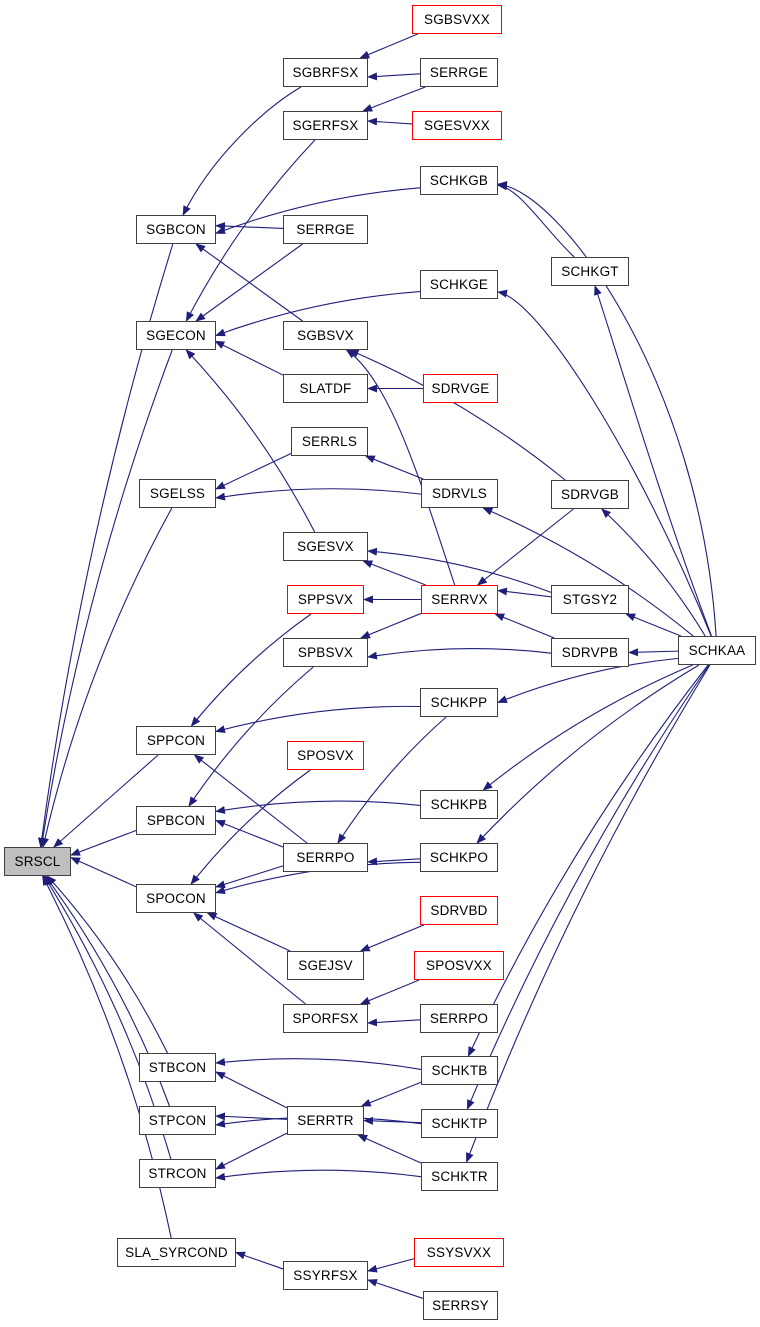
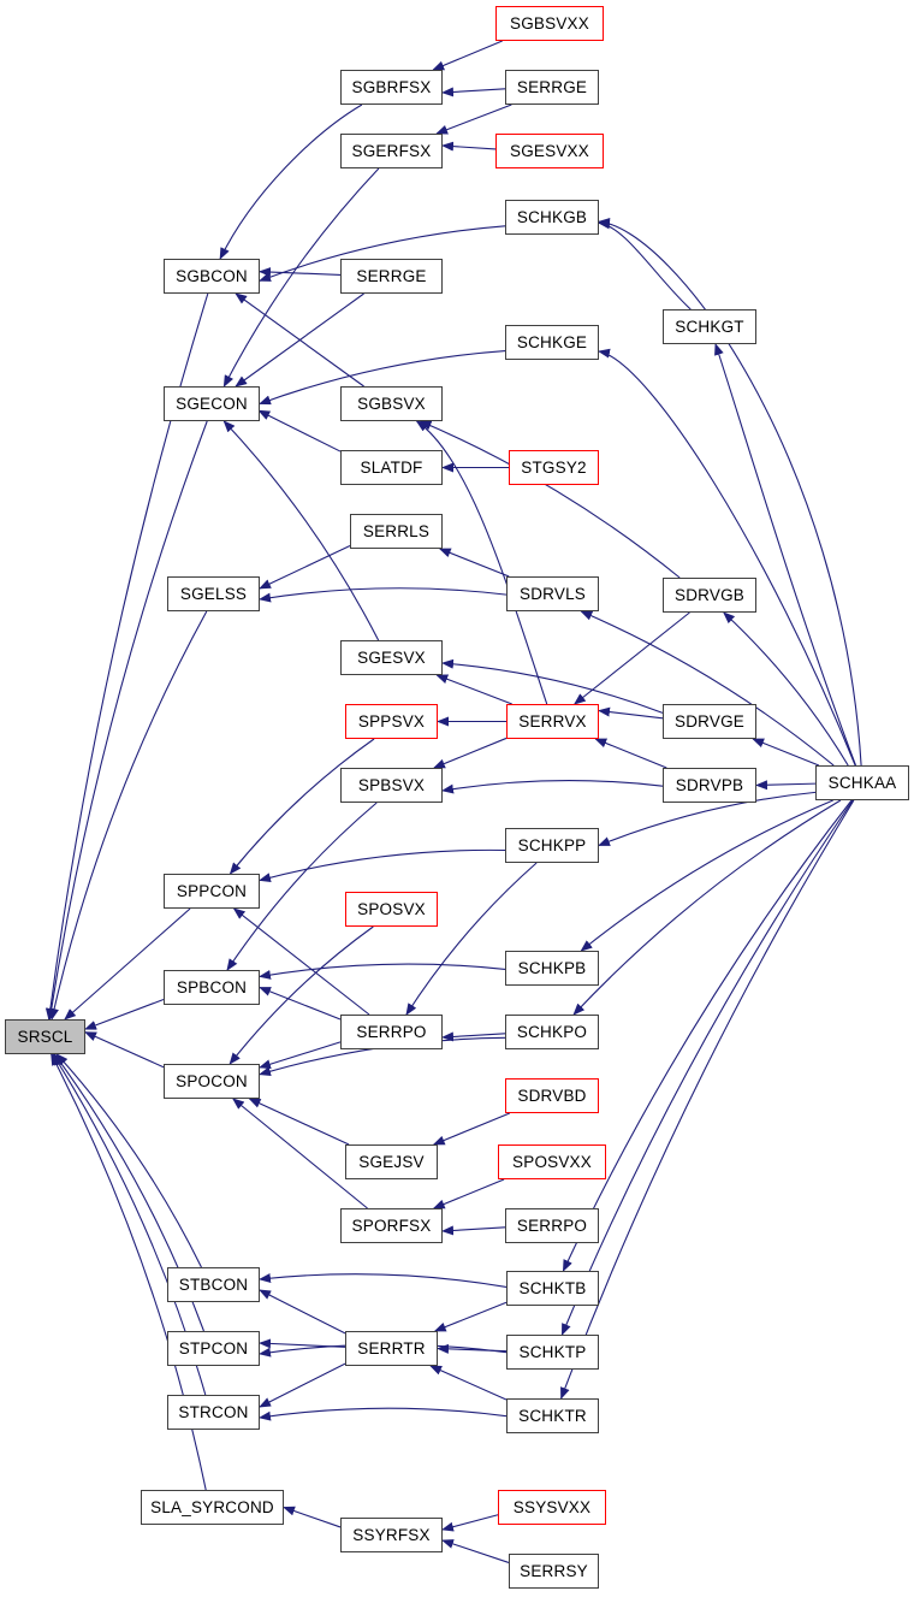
  SGBSVXX
  SGBRFSX
  SERRGE
  SGERFSX
  SGESVXX
  SCHKGB
  SGBCON
  SERRGE
  SCHKGT
  SCHKGE
  SGECON
  SGBSVX
  SLATDF
- SDRVGE
+ STGSY2
  SERRLS
  SGELSS
  SDRVLS
  SDRVGB
  SGESVX
  SPPSVX
  SERRVX
- STGSY2
+ SDRVGE
  SPBSVX
  SDRVPB
  SCHKAA
  SCHKPP
  SPPCON
  SPOSVX
  SCHKPB
  SPBCON
  SERRPO
  SCHKPO
  SRSCL
  SPOCON
  SDRVBD
  SGEJSV
  SPOSVXX
  SPORFSX
  SERRPO
  STBCON
  SCHKTB
  SERRTR
  STPCON
  SCHKTP
  STRCON
  SCHKTR
  SLA_SYRCOND
  SSYSVXX
  SSYRFSX
  SERRSY
